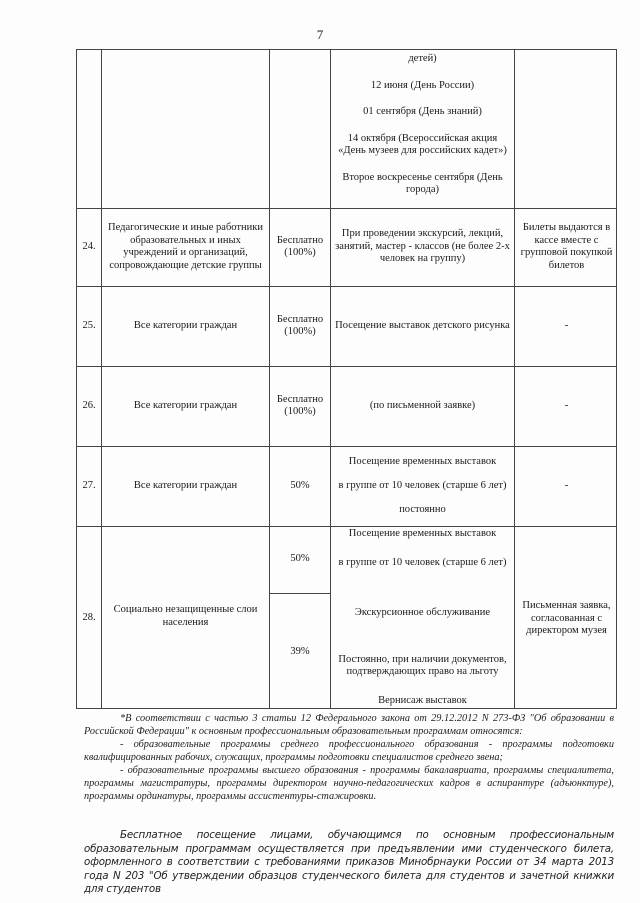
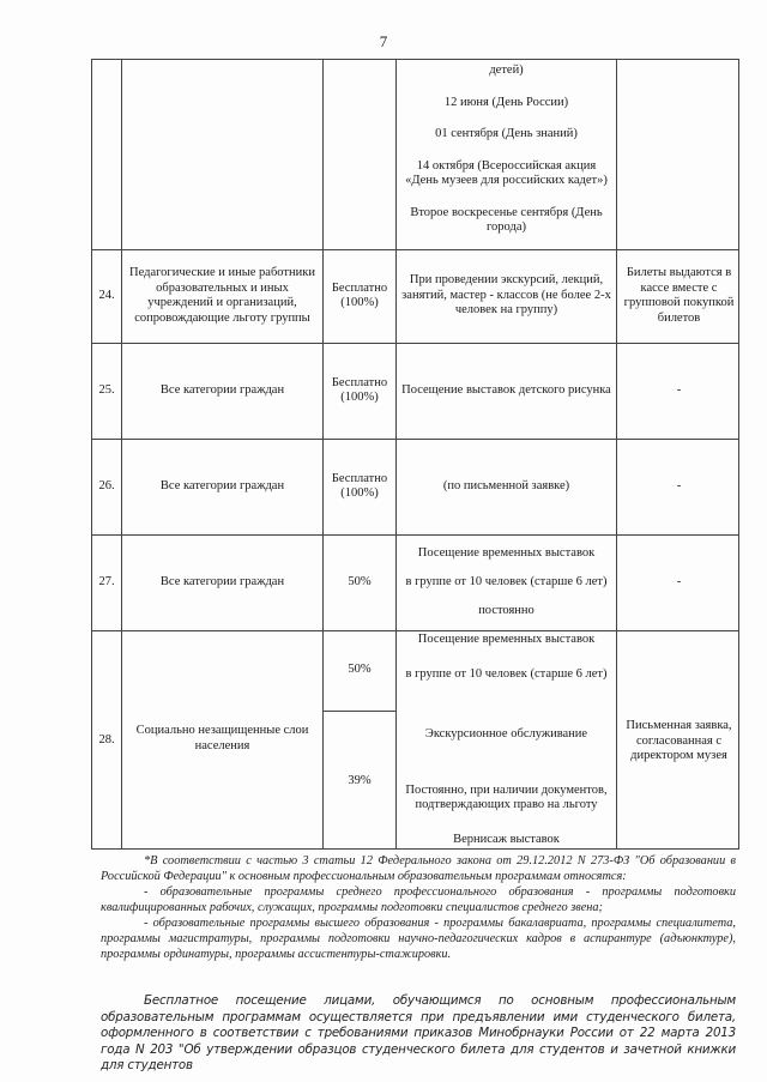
  7
  детей)
  12 июня (День России)
  01 сентября (День знаний)
  14 октября (Всероссийская акция «День музеев для российских кадет»)
  Второе воскресенье сентября (День города)
  24.
- Педагогические и иные работники образовательных и иных учреждений и организаций, сопровождающие детские группы
+ Педагогические и иные работники образовательных и иных учреждений и организаций, сопровождающие льготу группы
  Бесплатно (100%)
  При проведении экскурсий, лекций, занятий, мастер - классов (не более 2-х человек на группу)
  Билеты выдаются в кассе вместе с групповой покупкой билетов
  25.
  Все категории граждан
  Бесплатно (100%)
  Посещение выставок детского рисунка
  -
  26.
  Все категории граждан
  Бесплатно (100%)
  (по письменной заявке)
  -
  27.
  Все категории граждан
  50%
  Посещение временных выставок
  в группе от 10 человек (старше 6 лет)
  постоянно
  -
  28.
  Социально незащищенные слои населения
  50%
  39%
  Посещение временных выставок
  в группе от 10 человек (старше 6 лет)
  Экскурсионное обслуживание
  Постоянно, при наличии документов, подтверждающих право на льготу
  Вернисаж выставок
  Письменная заявка, согласованная с директором музея
  *В соответствии с частью 3 статьи 12 Федерального закона от 29.12.2012 N 273-ФЗ "Об образовании в Российской Федерации" к основным профессиональным образовательным программам относятся:
  - образовательные программы среднего профессионального образования - программы подготовки квалифицированных рабочих, служащих, программы подготовки специалистов среднего звена;
- - образовательные программы высшего образования - программы бакалавриата, программы специалитета, программы магистратуры, программы директором научно-педагогических кадров в аспирантуре (адъюнктуре), программы ординатуры, программы ассистентуры-стажировки.
+ - образовательные программы высшего образования - программы бакалавриата, программы специалитета, программы магистратуры, программы подготовки научно-педагогических кадров в аспирантуре (адъюнктуре), программы ординатуры, программы ассистентуры-стажировки.
- Бесплатное посещение лицами, обучающимся по основным профессиональным образовательным программам осуществляется при предъявлении ими студенческого билета, оформленного в соответствии с требованиями приказов Минобрнауки России от 34 марта 2013 года N 203 "Об утверждении образцов студенческого билета для студентов и зачетной книжки для студентов
+ Бесплатное посещение лицами, обучающимся по основным профессиональным образовательным программам осуществляется при предъявлении ими студенческого билета, оформленного в соответствии с требованиями приказов Минобрнауки России от 22 марта 2013 года N 203 "Об утверждении образцов студенческого билета для студентов и зачетной книжки для студентов
